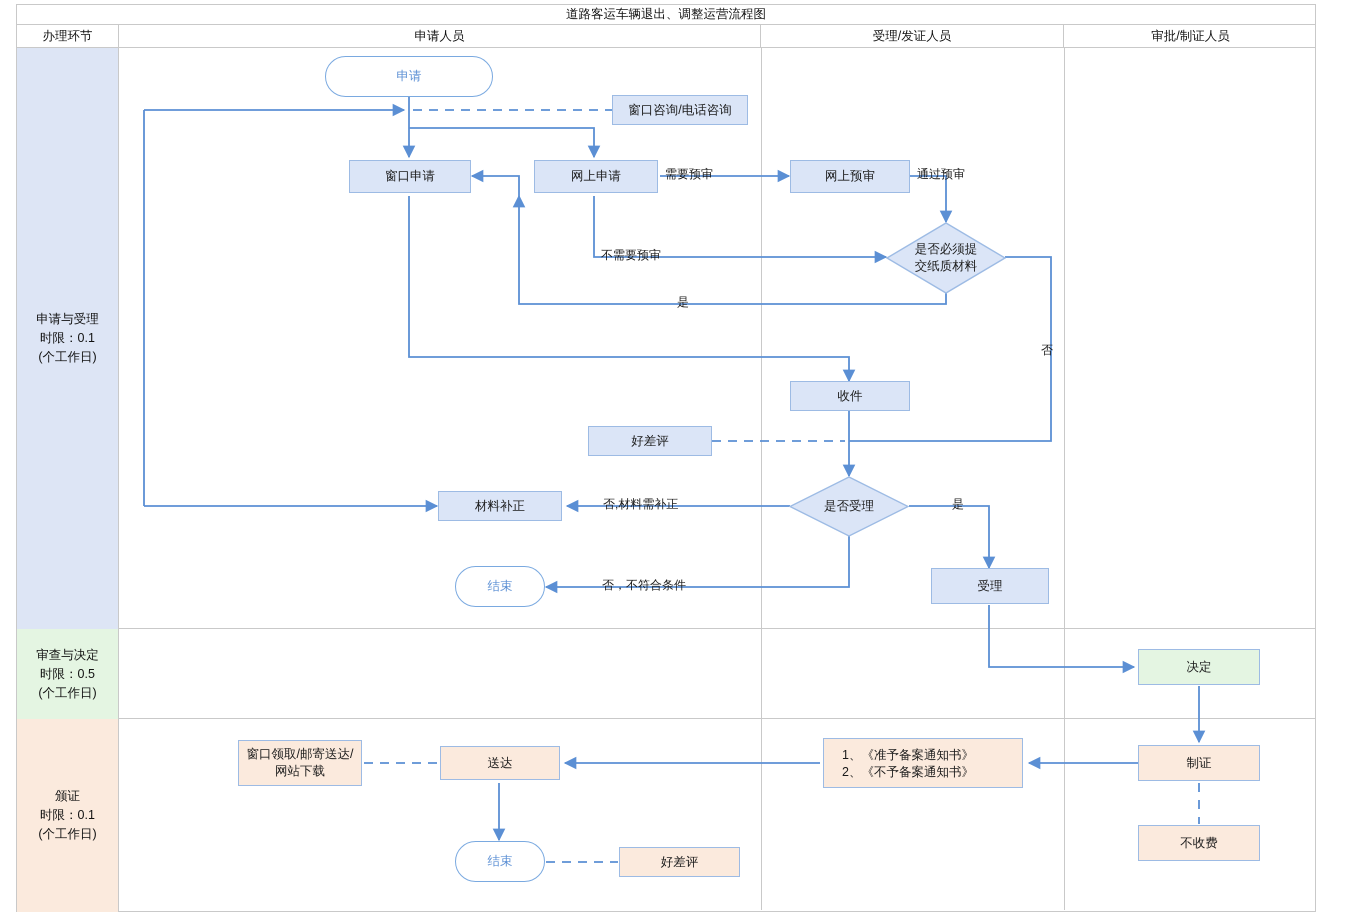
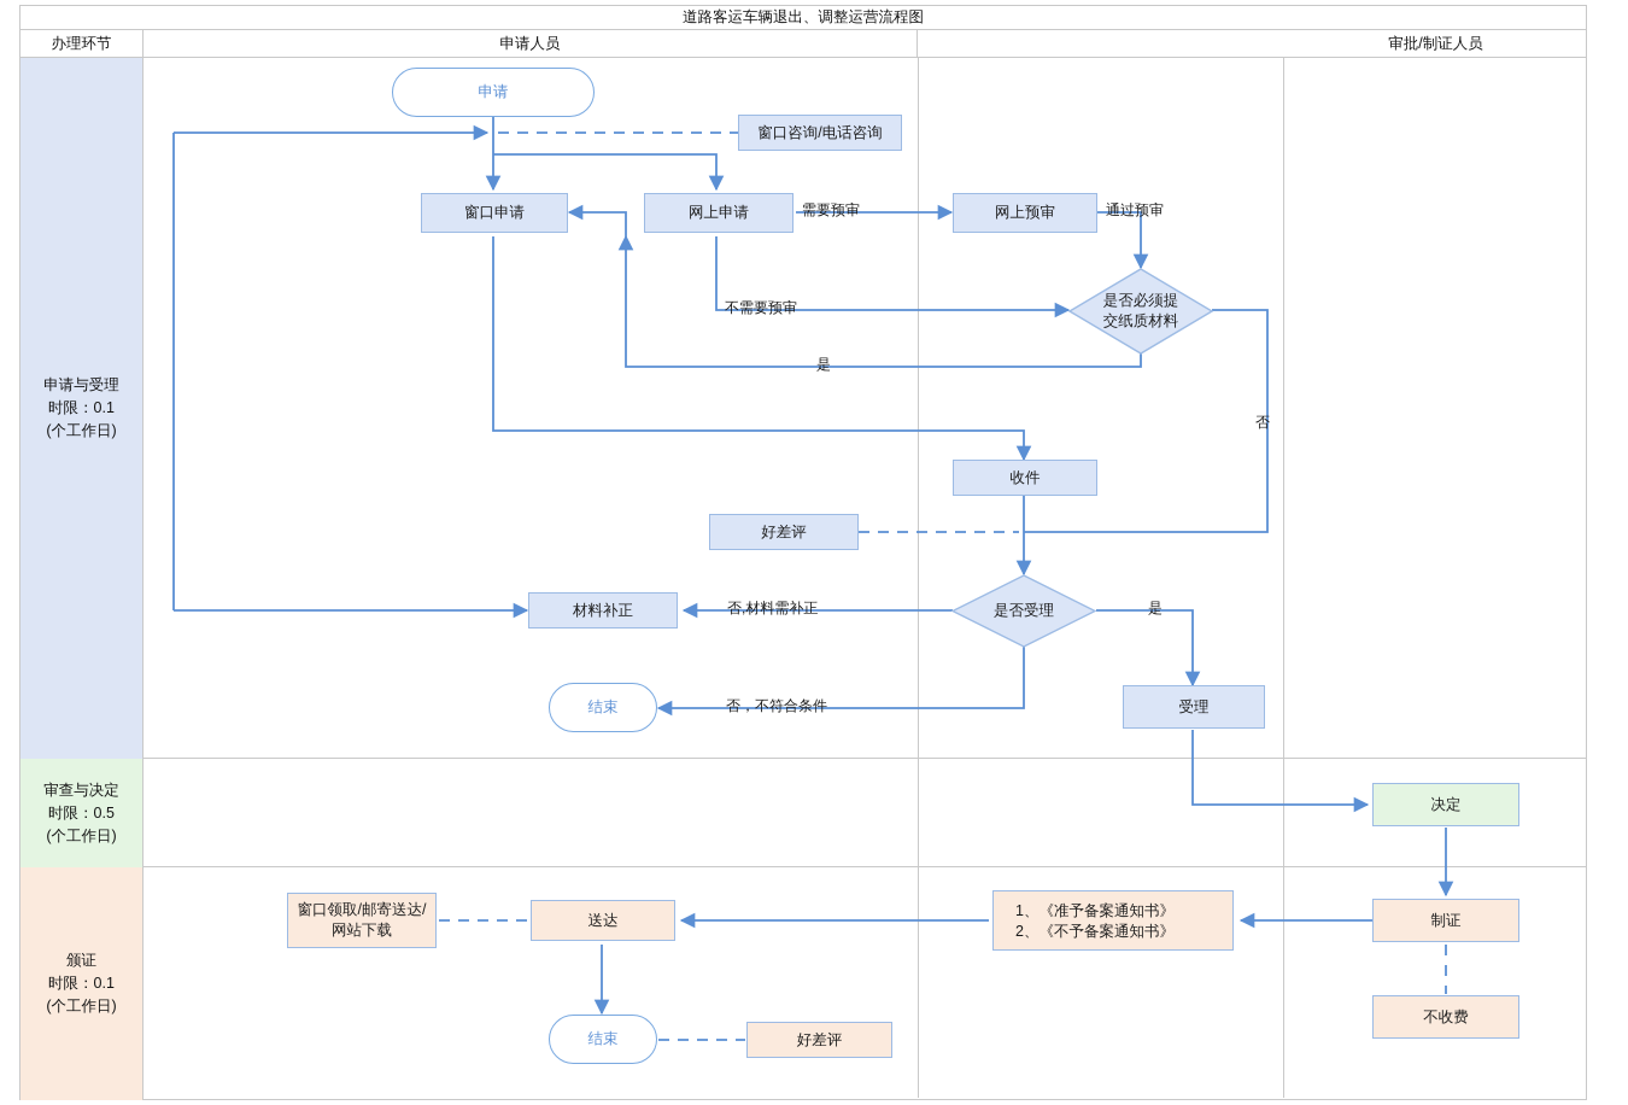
  道路客运车辆退出、调整运营流程图
  办理环节
  申请人员
- 受理/发证人员
  审批/制证人员
  申请与受理
  时限：0.1
  (个工作日)
  审查与决定
  时限：0.5
  (个工作日)
  颁证
  时限：0.1
  (个工作日)
  申请
  窗口咨询/电话咨询
  窗口申请
  网上申请
  网上预审
  是否必须提
  交纸质材料
  收件
  好差评
  是否受理
  材料补正
  结束
  受理
  决定
  制证
  不收费
  1、《准予备案通知书》
  2、《不予备案通知书》
  送达
  窗口领取/邮寄送达/
  网站下载
  结束
  好差评
  需要预审
  通过预审
  不需要预审
  是
  否
  是
  否,材料需补正
  否，不符合条件
